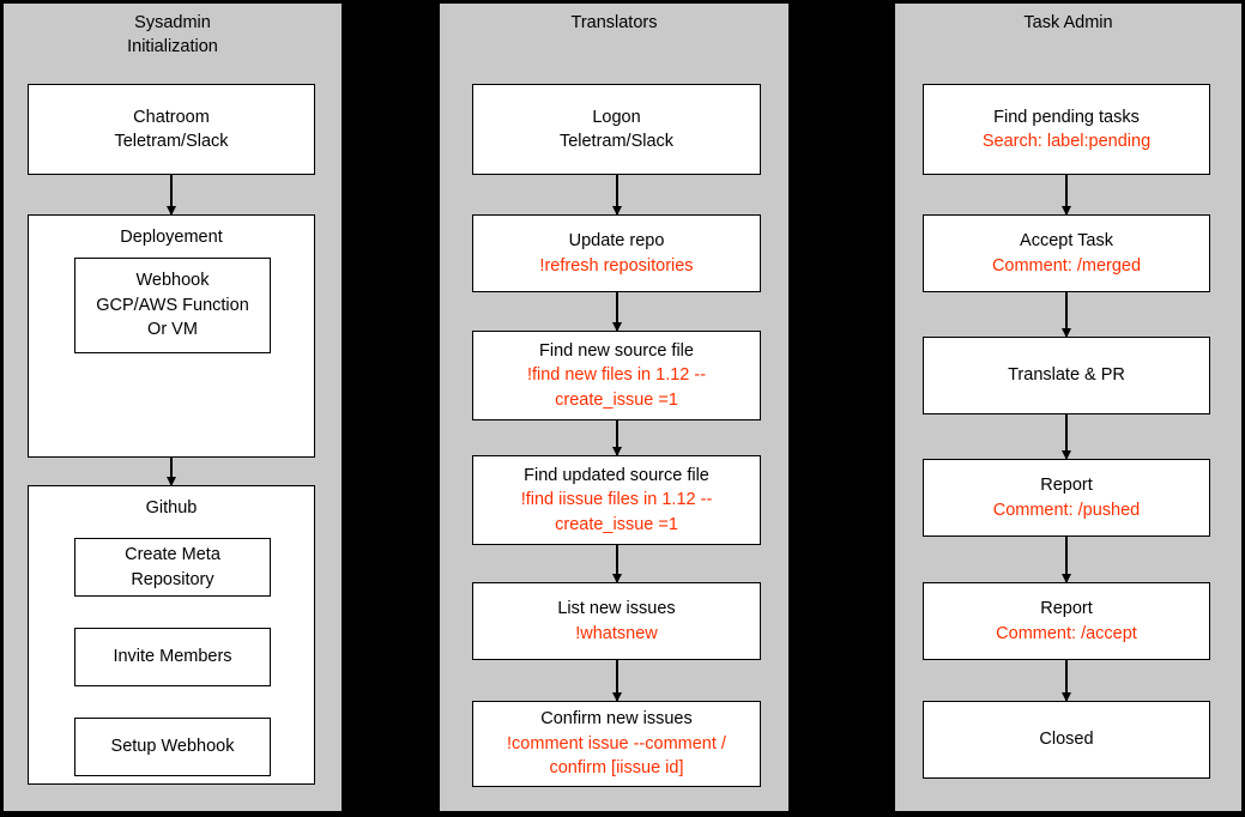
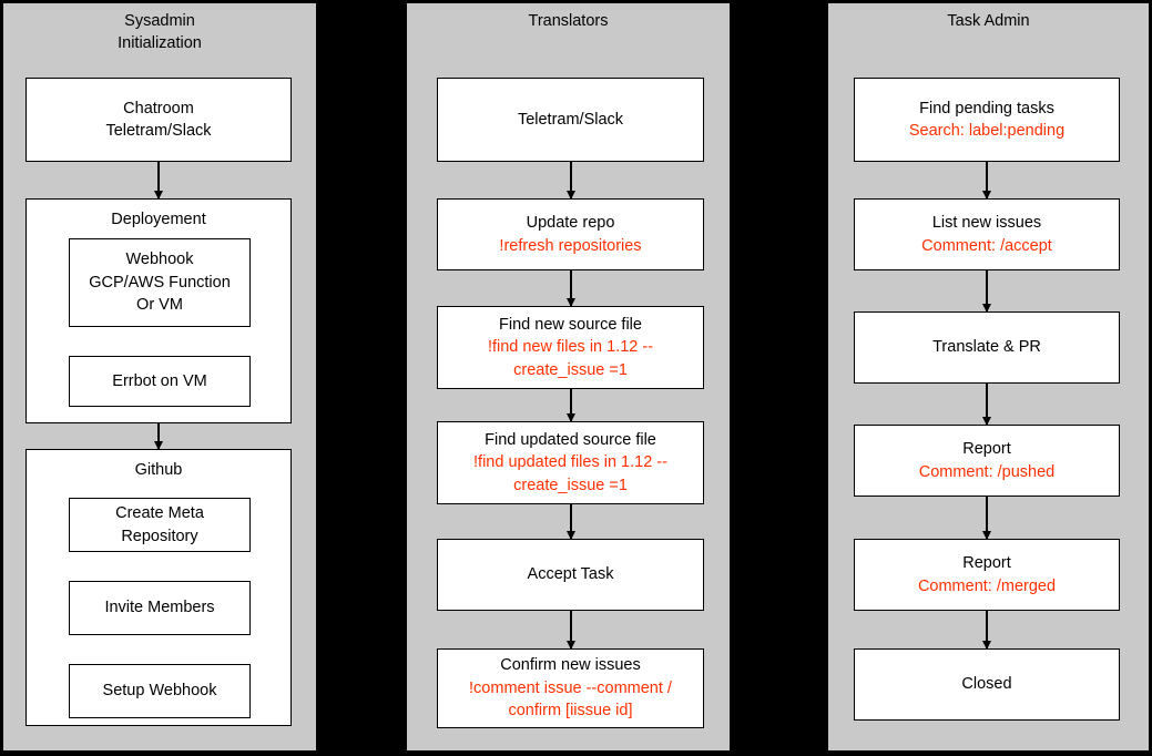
  Sysadmin
  Initialization
  Chatroom
  Teletram/Slack
  Deployement
  Webhook
  GCP/AWS Function
  Or VM
+ Errbot on VM
  Github
  Create Meta
  Repository
  Invite Members
  Setup Webhook
  Translators
- Logon
  Teletram/Slack
  Update repo
  !refresh repositories
  Find new source file
  !find new files in 1.12 --
  create_issue =1
  Find updated source file
- !find iissue files in 1.12 --
+ !find updated files in 1.12 --
  create_issue =1
- List new issues
+ Accept Task
- !whatsnew
  Confirm new issues
  !comment issue --comment /
  confirm [iissue id]
  Task Admin
  Find pending tasks
  Search: label:pending
- Accept Task
+ List new issues
- Comment: /merged
+ Comment: /accept
  Translate & PR
  Report
  Comment: /pushed
  Report
- Comment: /accept
+ Comment: /merged
  Closed
